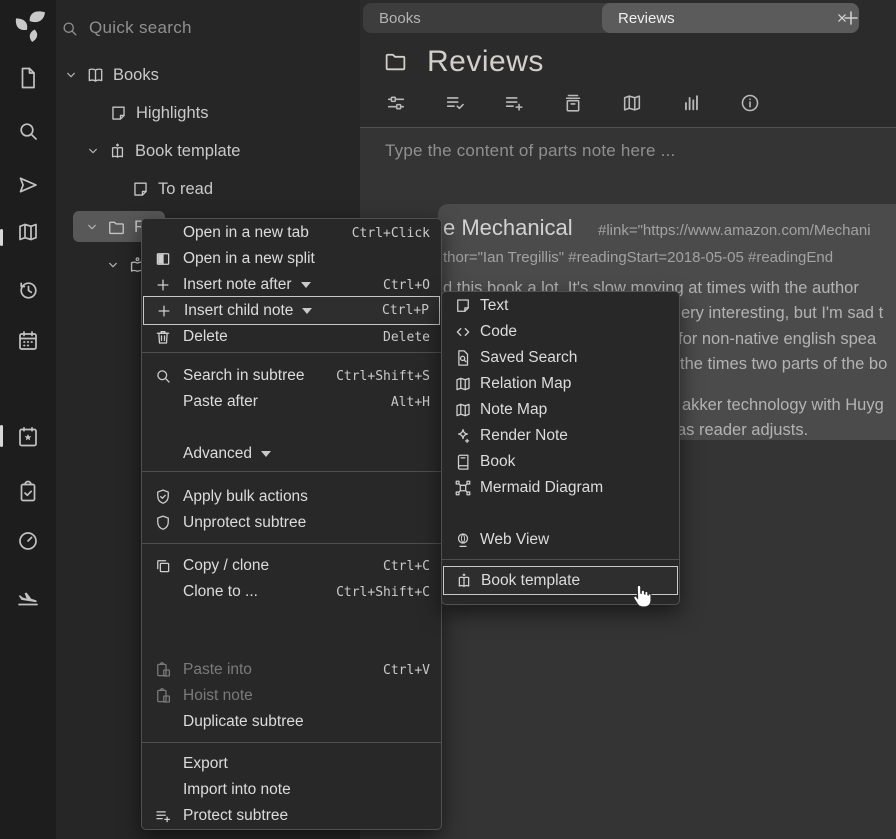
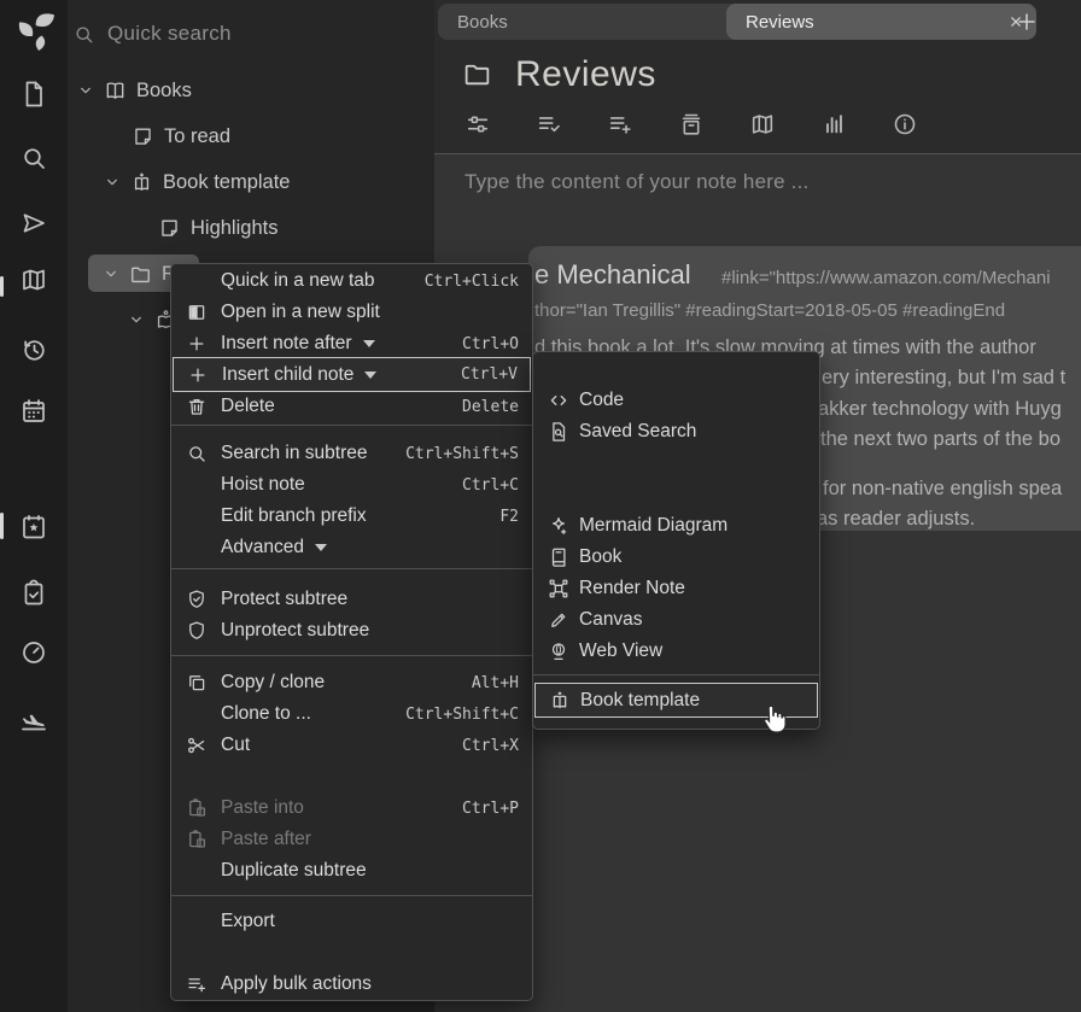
  Quick search
  Books
- Highlights
+ To read
  Book template
- To read
+ Highlights
  Books
  Reviews
  Reviews
- Type the content of parts note here ...
+ Type the content of your note here ...
  e Mechanical
  #link="https://www.amazon.com/Mechani
  thor="Ian Tregillis" #readingStart=2018-05-05 #readingEnd
  d this book a lot. It's slow moving at times with the author
  ery interesting, but I'm sad t
- for non-native english spea
+ akker technology with Huyg
- the times two parts of the bo
+ the next two parts of the bo
- akker technology with Huyg
+ for non-native english spea
  as reader adjusts.
- Open in a new tab
+ Quick in a new tab
  Ctrl+Click
  Open in a new split
  Insert note after
  Ctrl+O
  Insert child note
- Ctrl+P
+ Ctrl+V
  Delete
  Delete
  Search in subtree
  Ctrl+Shift+S
- Paste after
+ Hoist note
- Alt+H
+ Ctrl+C
+ Edit branch prefix
+ F2
  Advanced
- Apply bulk actions
+ Protect subtree
  Unprotect subtree
  Copy / clone
- Ctrl+C
+ Alt+H
  Clone to ...
  Ctrl+Shift+C
+ Cut
+ Ctrl+X
  Paste into
- Ctrl+V
+ Ctrl+P
- Hoist note
+ Paste after
  Duplicate subtree
  Export
- Import into note
- Protect subtree
+ Apply bulk actions
- Text
  Code
  Saved Search
- Relation Map
- Note Map
- Render Note
+ Mermaid Diagram
  Book
- Mermaid Diagram
+ Render Note
+ Canvas
  Web View
  Book template
